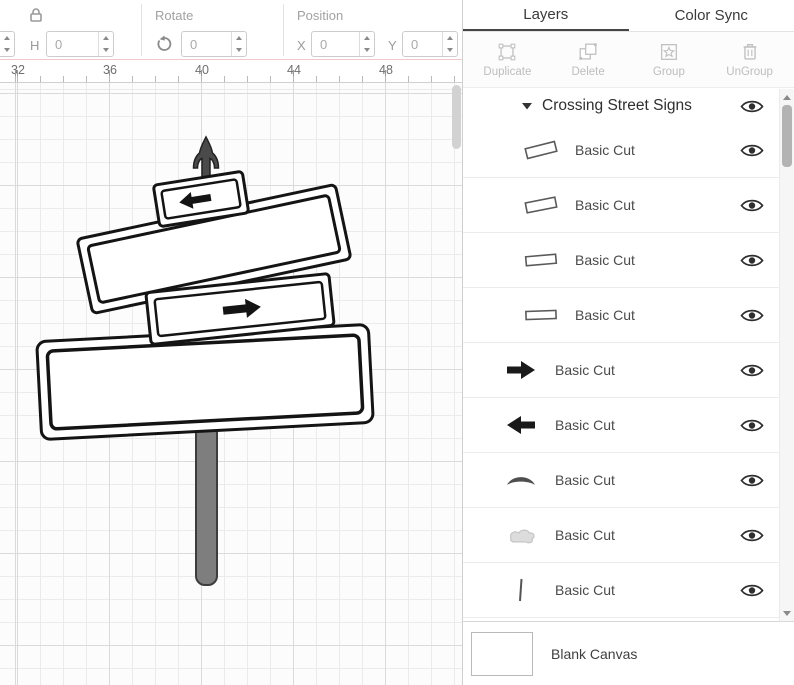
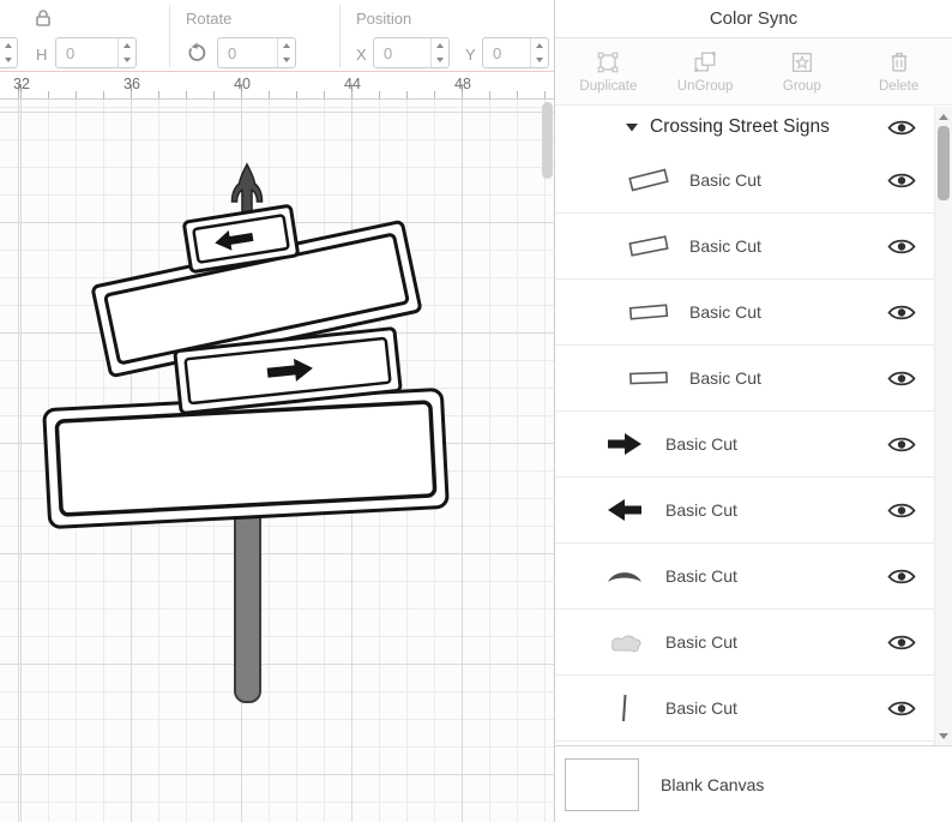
  H
  0
  Rotate
  0
  Position
  X
  0
  Y
  0
- Layers
  Color Sync
  Duplicate
- Delete
+ UnGroup
  Group
- UnGroup
+ Delete
  Crossing Street Signs
  Basic Cut
  Basic Cut
  Basic Cut
  Basic Cut
  Basic Cut
  Basic Cut
  Basic Cut
  Basic Cut
  Basic Cut
  Blank Canvas
